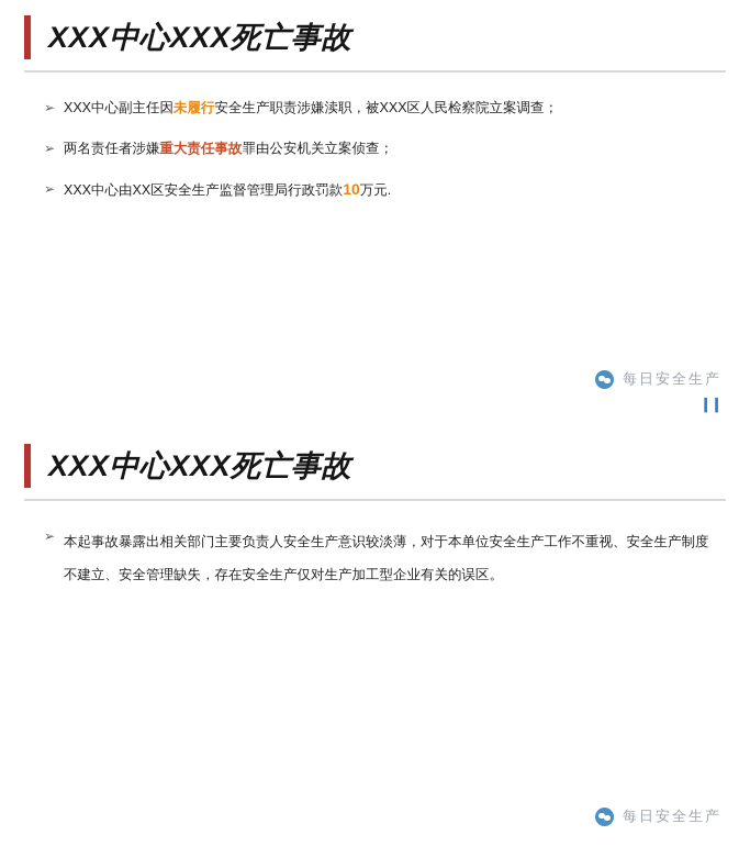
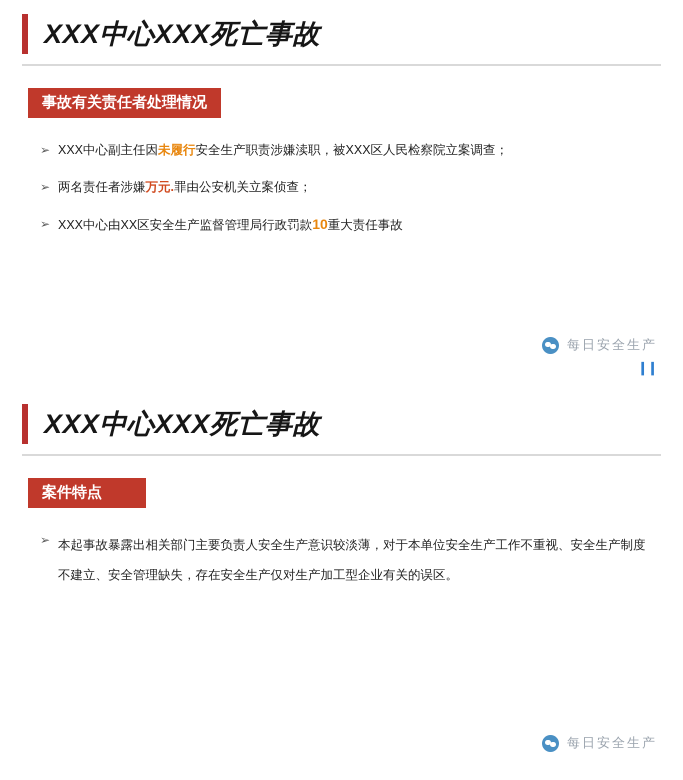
  XXX中心XXX死亡事故
+ 事故有关责任者处理情况
  ➢
  XXX中心副主任因未履行安全生产职责涉嫌渎职，被XXX区人民检察院立案调查；
  ➢
- 两名责任者涉嫌重大责任事故罪由公安机关立案侦查；
+ 两名责任者涉嫌万元.罪由公安机关立案侦查；
  ➢
- XXX中心由XX区安全生产监督管理局行政罚款10万元.
+ XXX中心由XX区安全生产监督管理局行政罚款10重大责任事故
  每日安全生产
  ❙❙
  XXX中心XXX死亡事故
+ 案件特点
  ➢
  本起事故暴露出相关部门主要负责人安全生产意识较淡薄，对于本单位安全生产工作不重视、安全生产制度不建立、安全管理缺失，存在安全生产仅对生产加工型企业有关的误区。
  每日安全生产
